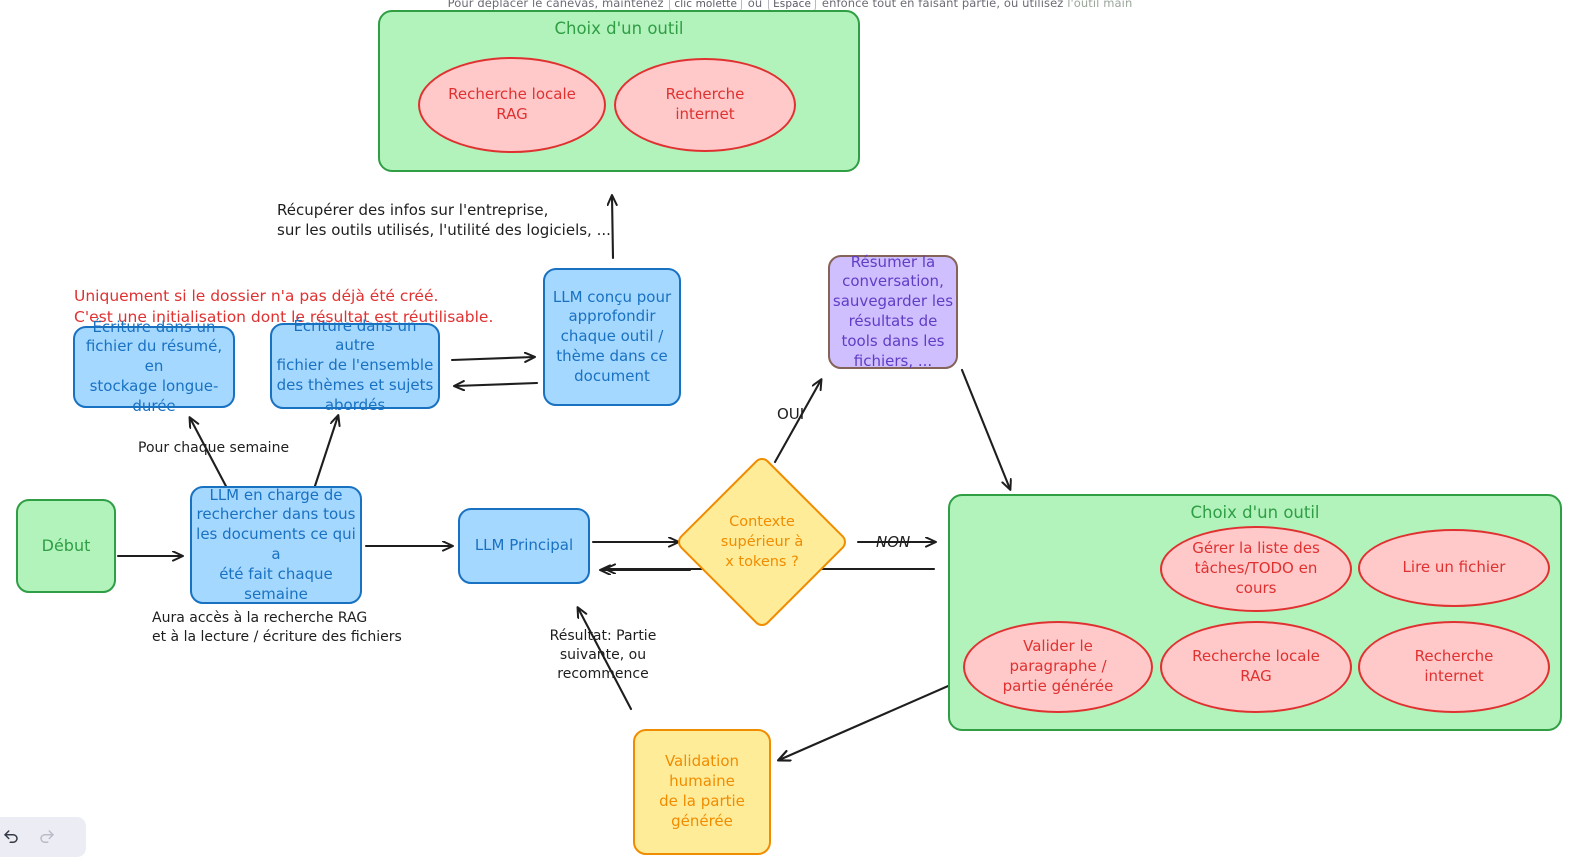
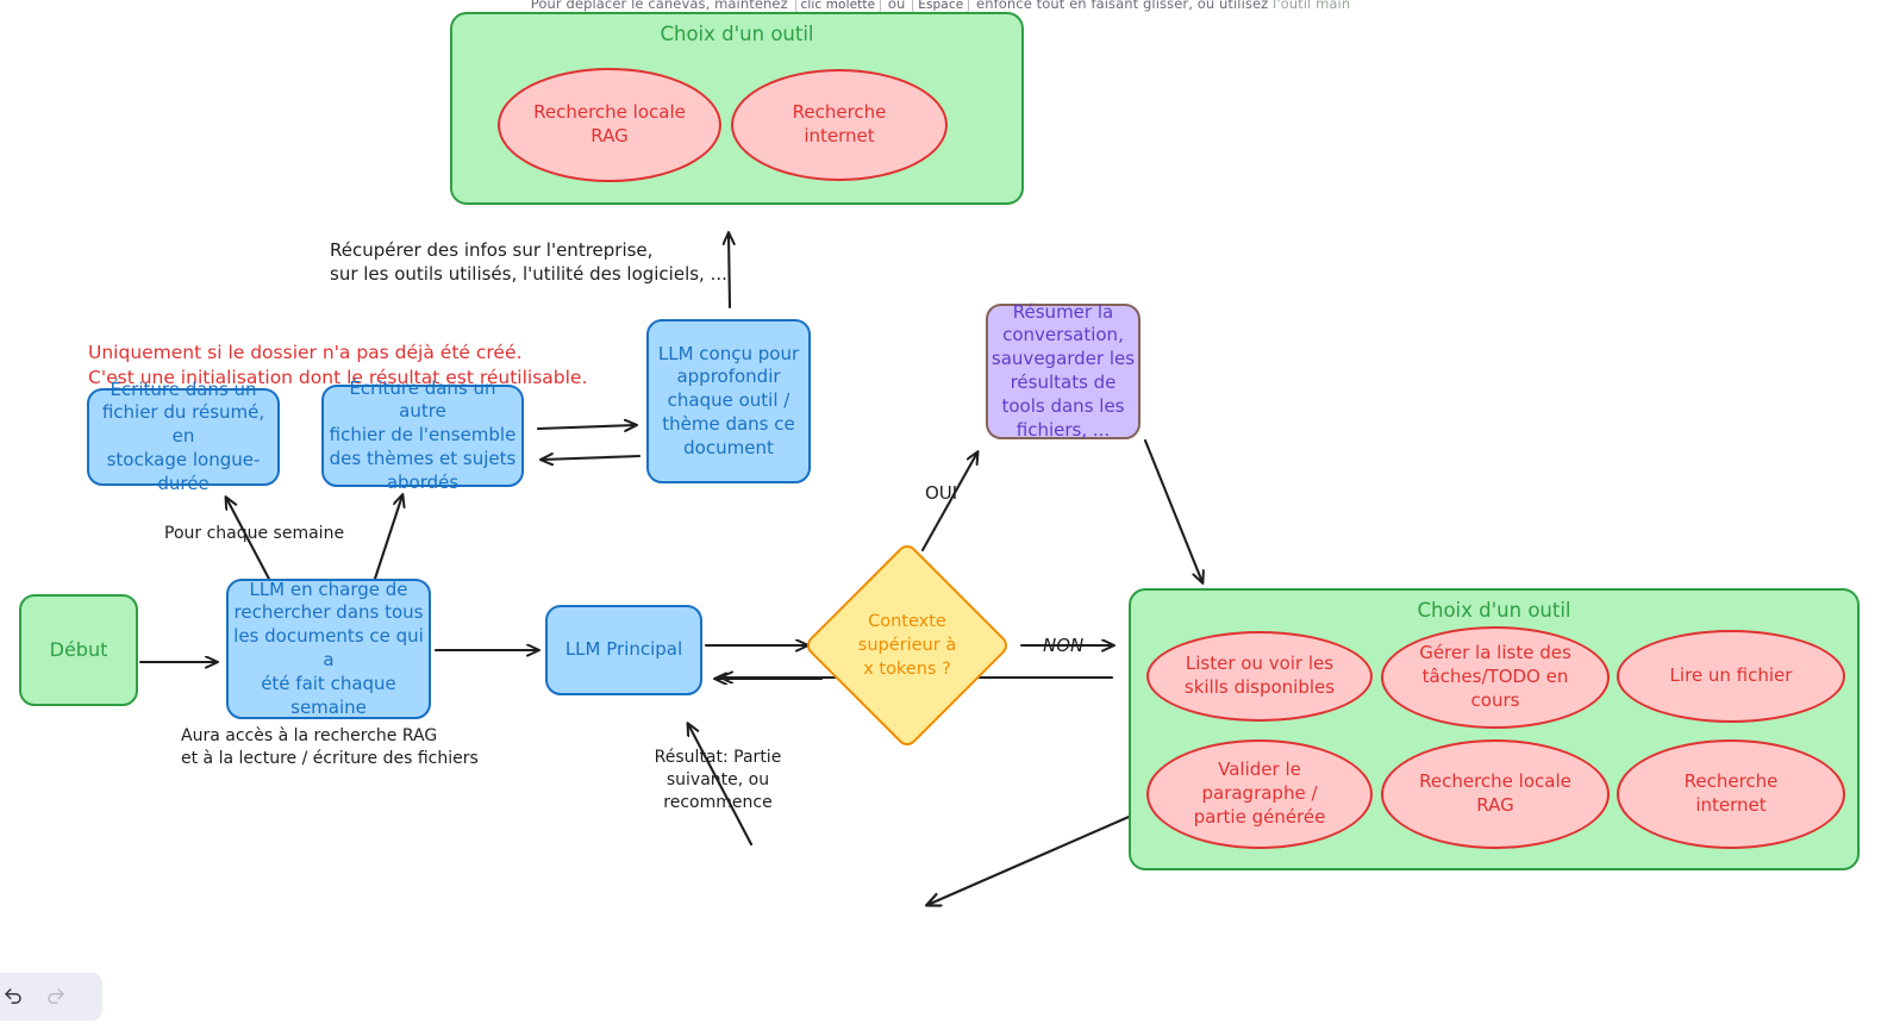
- Pour déplacer le canevas, maintenez clic molette ou Espace enfoncé tout en faisant partie, ou utilisez l'outil main
+ Pour déplacer le canevas, maintenez clic molette ou Espace enfoncé tout en faisant glisser, ou utilisez l'outil main
  Choix d'un outil
  Recherche locale
  RAG
  Recherche
  internet
  Récupérer des infos sur l'entreprise,
  sur les outils utilisés, l'utilité des logiciels, ...
  Uniquement si le dossier n'a pas déjà été créé.
  C'est une initialisation dont le résultat est réutilisable.
  Écriture dans un
  fichier du résumé, en
  stockage longue-
  durée
  Écriture dans un autre
  fichier de l'ensemble
  des thèmes et sujets
  abordés
  LLM conçu pour
  approfondir
  chaque outil /
  thème dans ce
  document
  Résumer la
  conversation,
  sauvegarder les
  résultats de
  tools dans les
  fichiers, ...
  OUI
  NON
  Début
  LLM en charge de
  rechercher dans tous
  les documents ce qui a
  été fait chaque
  semaine
  Aura accès à la recherche RAG
  et à la lecture / écriture des fichiers
  Pour chaque semaine
  LLM Principal
  Contexte
  supérieur à
  x tokens ?
  Résultat: Partie
  suivante, ou
  recommence
  Choix d'un outil
+ Lister ou voir les
+ skills disponibles
  Gérer la liste des
  tâches/TODO en
  cours
  Lire un fichier
  Valider le
  paragraphe /
  partie générée
  Recherche locale
  RAG
  Recherche
  internet
- Validation humaine
- de la partie
- générée
